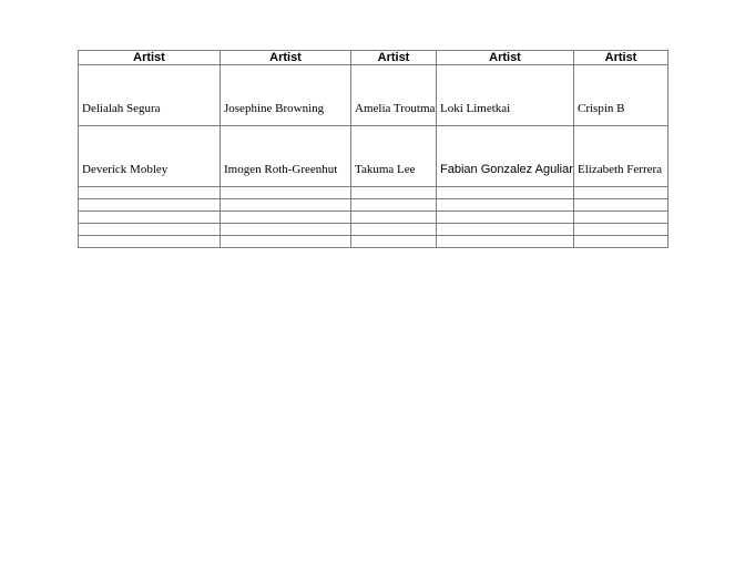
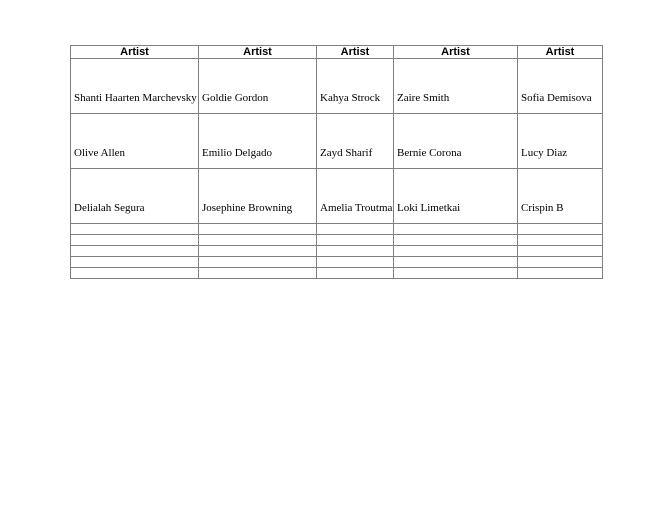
  Artist	Artist	Artist	Artist	Artist
+ Shanti Haarten Marchevsky	Goldie Gordon	Kahya Strock	Zaire Smith	Sofia Demisova
+ Olive Allen	Emilio Delgado	Zayd Sharif	Bernie Corona	Lucy Diaz
  Delialah Segura	Josephine Browning	Amelia Troutma	Loki Limetkai	Crispin B
- Deverick Mobley	Imogen Roth-Greenhut	Takuma Lee	Fabian Gonzalez Aguliar	Elizabeth Ferrera
